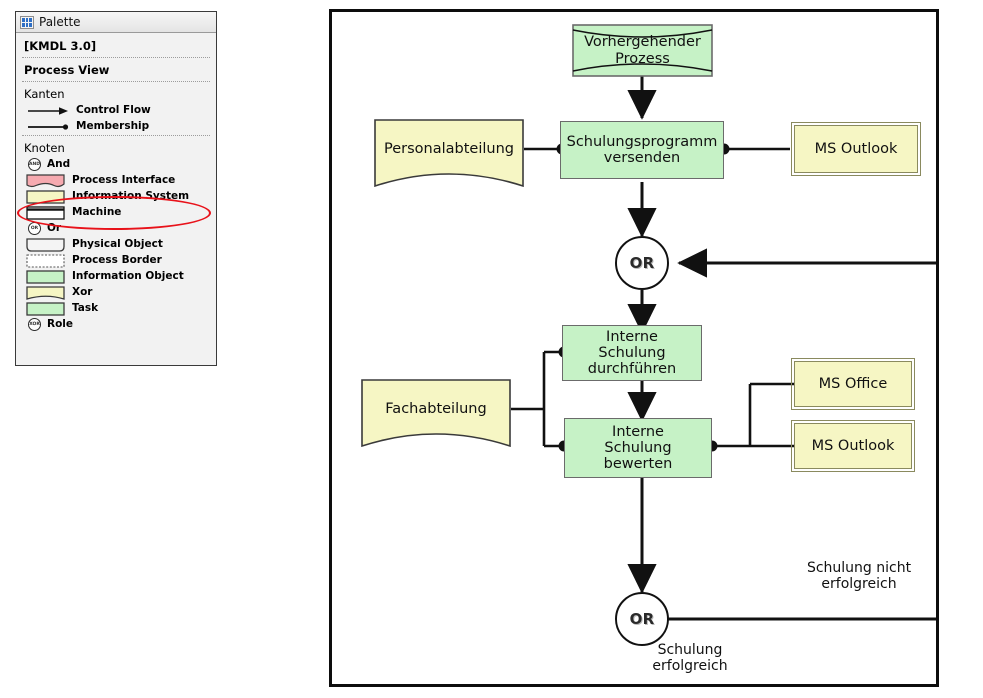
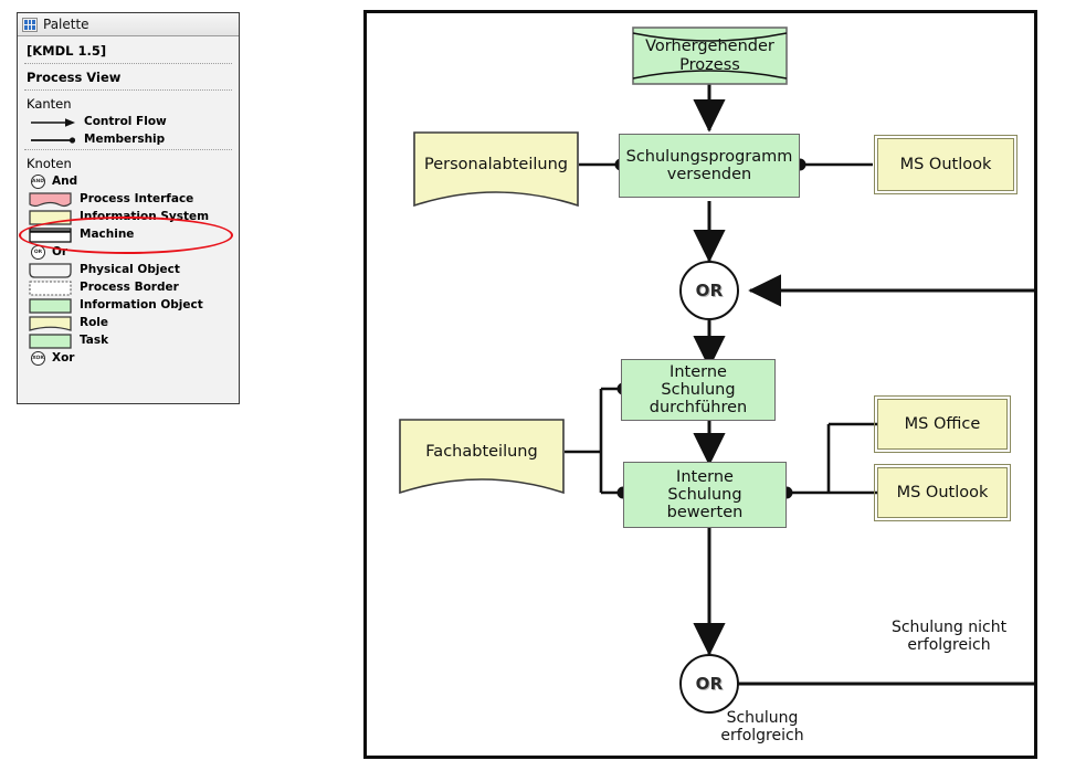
  Palette
- [KMDL 3.0]
+ [KMDL 1.5]
  Process View
  Kanten
  Control Flow
  Membership
  Knoten
  And
  Process Interface
  Information System
  Machine
  Or
  Physical Object
  Process Border
  Information Object
- Xor
+ Role
  Task
- Role
+ Xor
  Vorhergehender
  Prozess
  Personalabteilung
  Schulungsprogramm
  versenden
  MS Outlook
  OR
  Interne
  Schulung
  durchführen
  Fachabteilung
  Interne
  Schulung
  bewerten
  MS Office
  MS Outlook
  OR
  Schulung nicht
  erfolgreich
  Schulung
  erfolgreich
